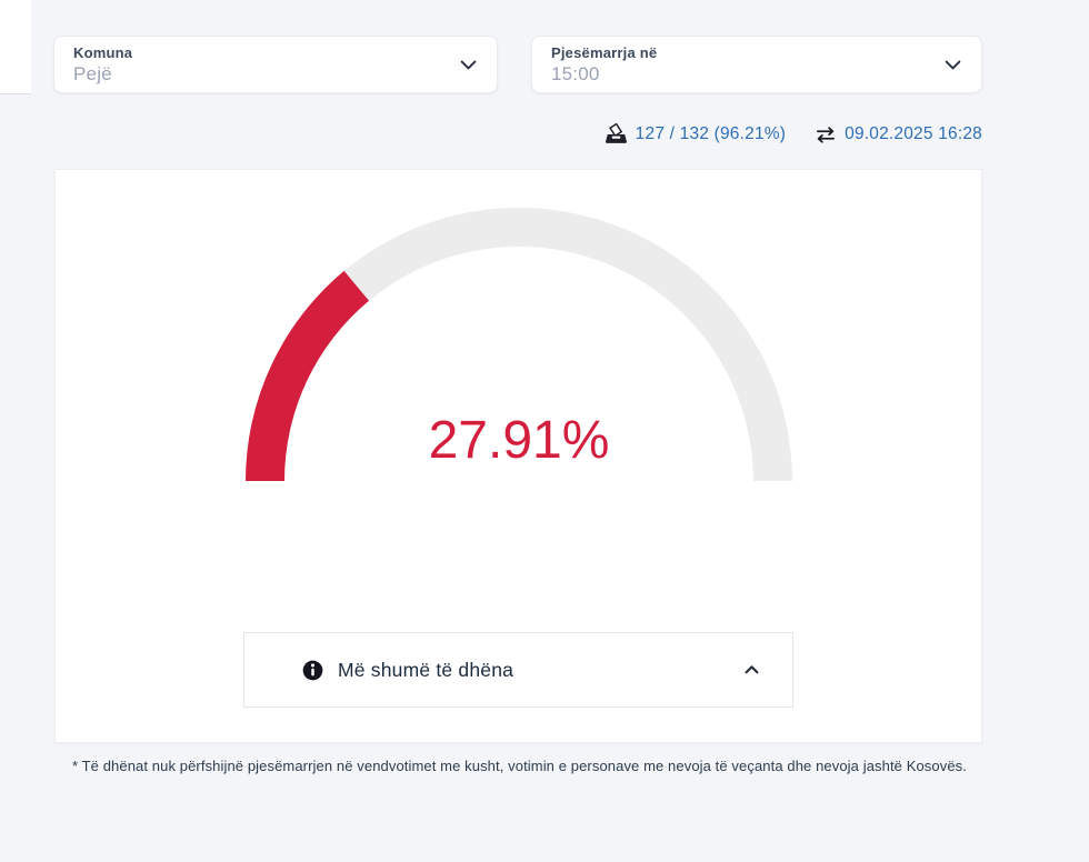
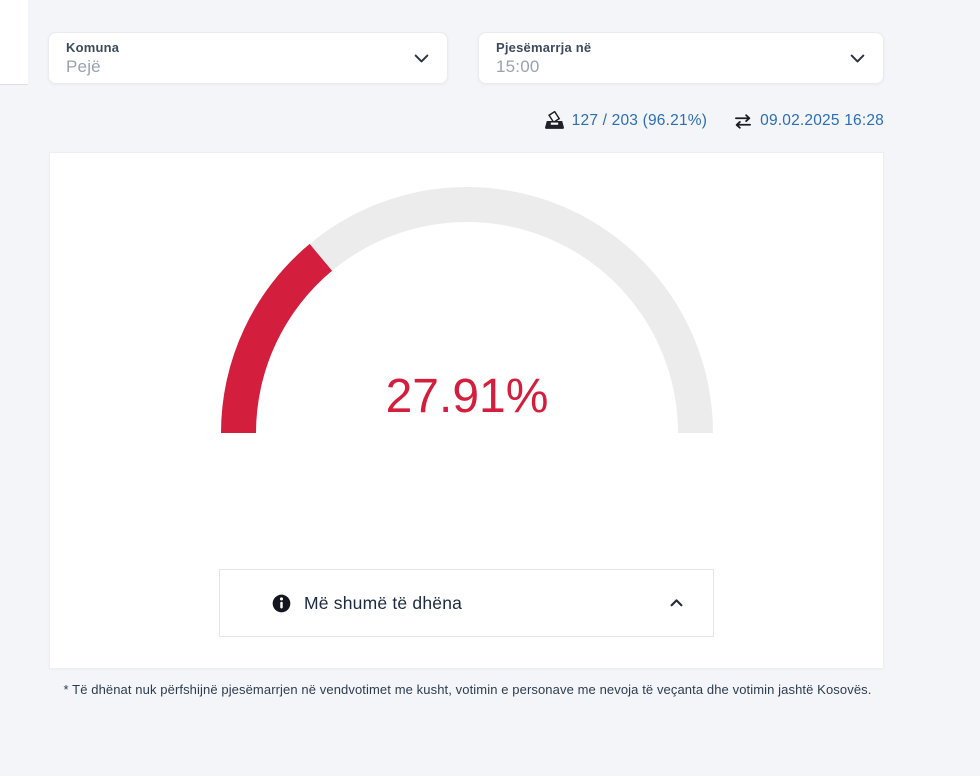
  Komuna
  Pejë
  Pjesëmarrja në
  15:00
- 127 / 132 (96.21%)
+ 127 / 203 (96.21%)
  09.02.2025 16:28
  27.91%
  Më shumë të dhëna
- * Të dhënat nuk përfshijnë pjesëmarrjen në vendvotimet me kusht, votimin e personave me nevoja të veçanta dhe nevoja jashtë Kosovës.
+ * Të dhënat nuk përfshijnë pjesëmarrjen në vendvotimet me kusht, votimin e personave me nevoja të veçanta dhe votimin jashtë Kosovës.
